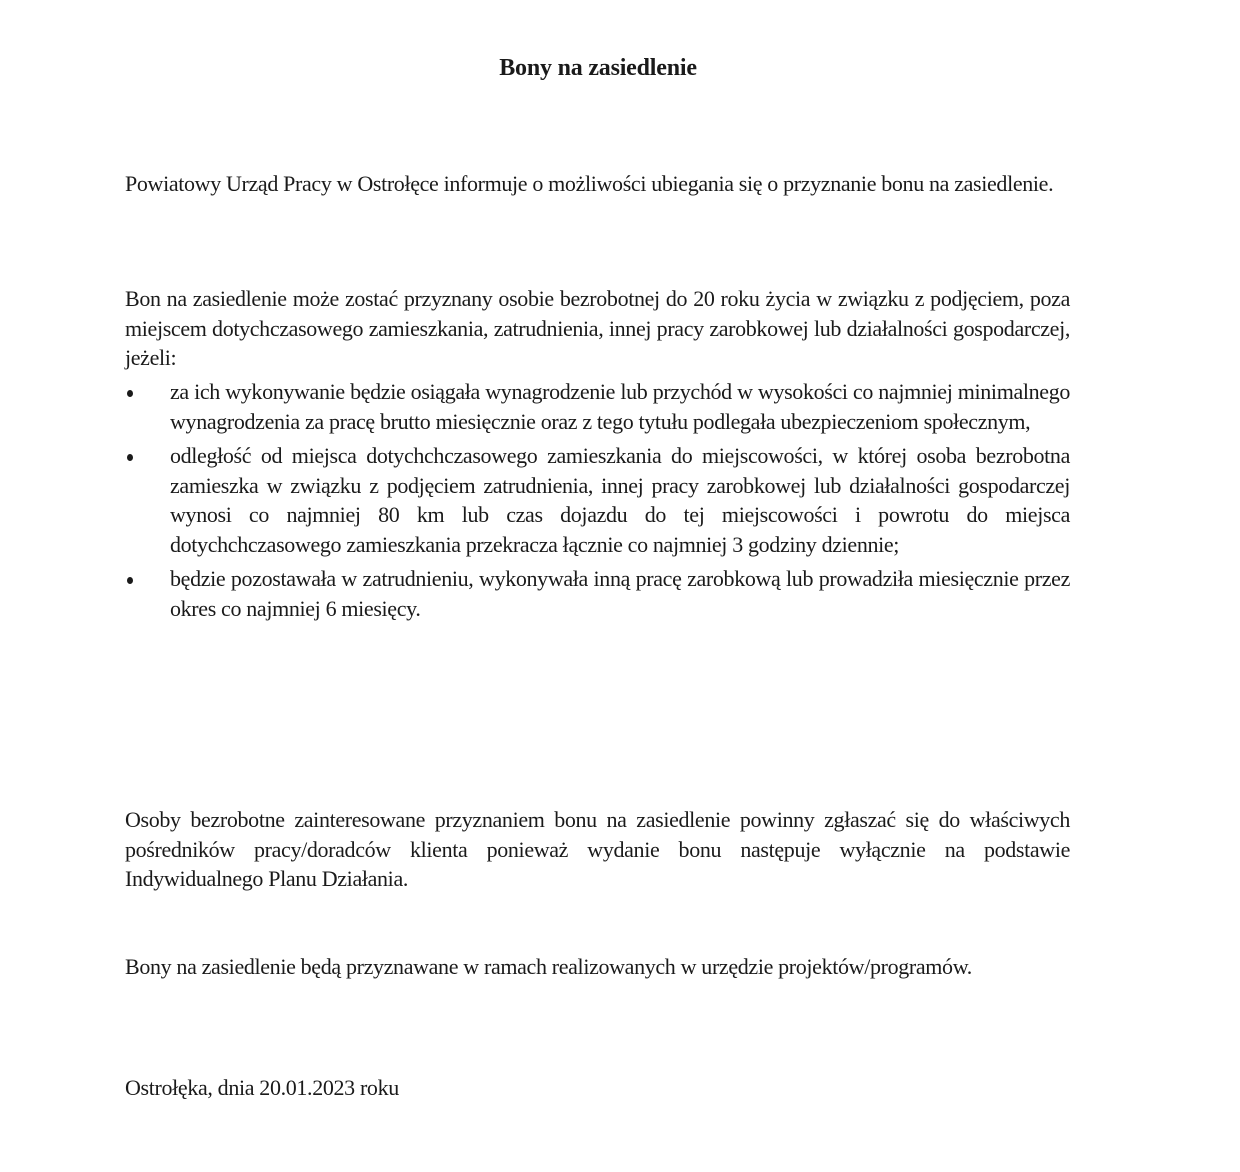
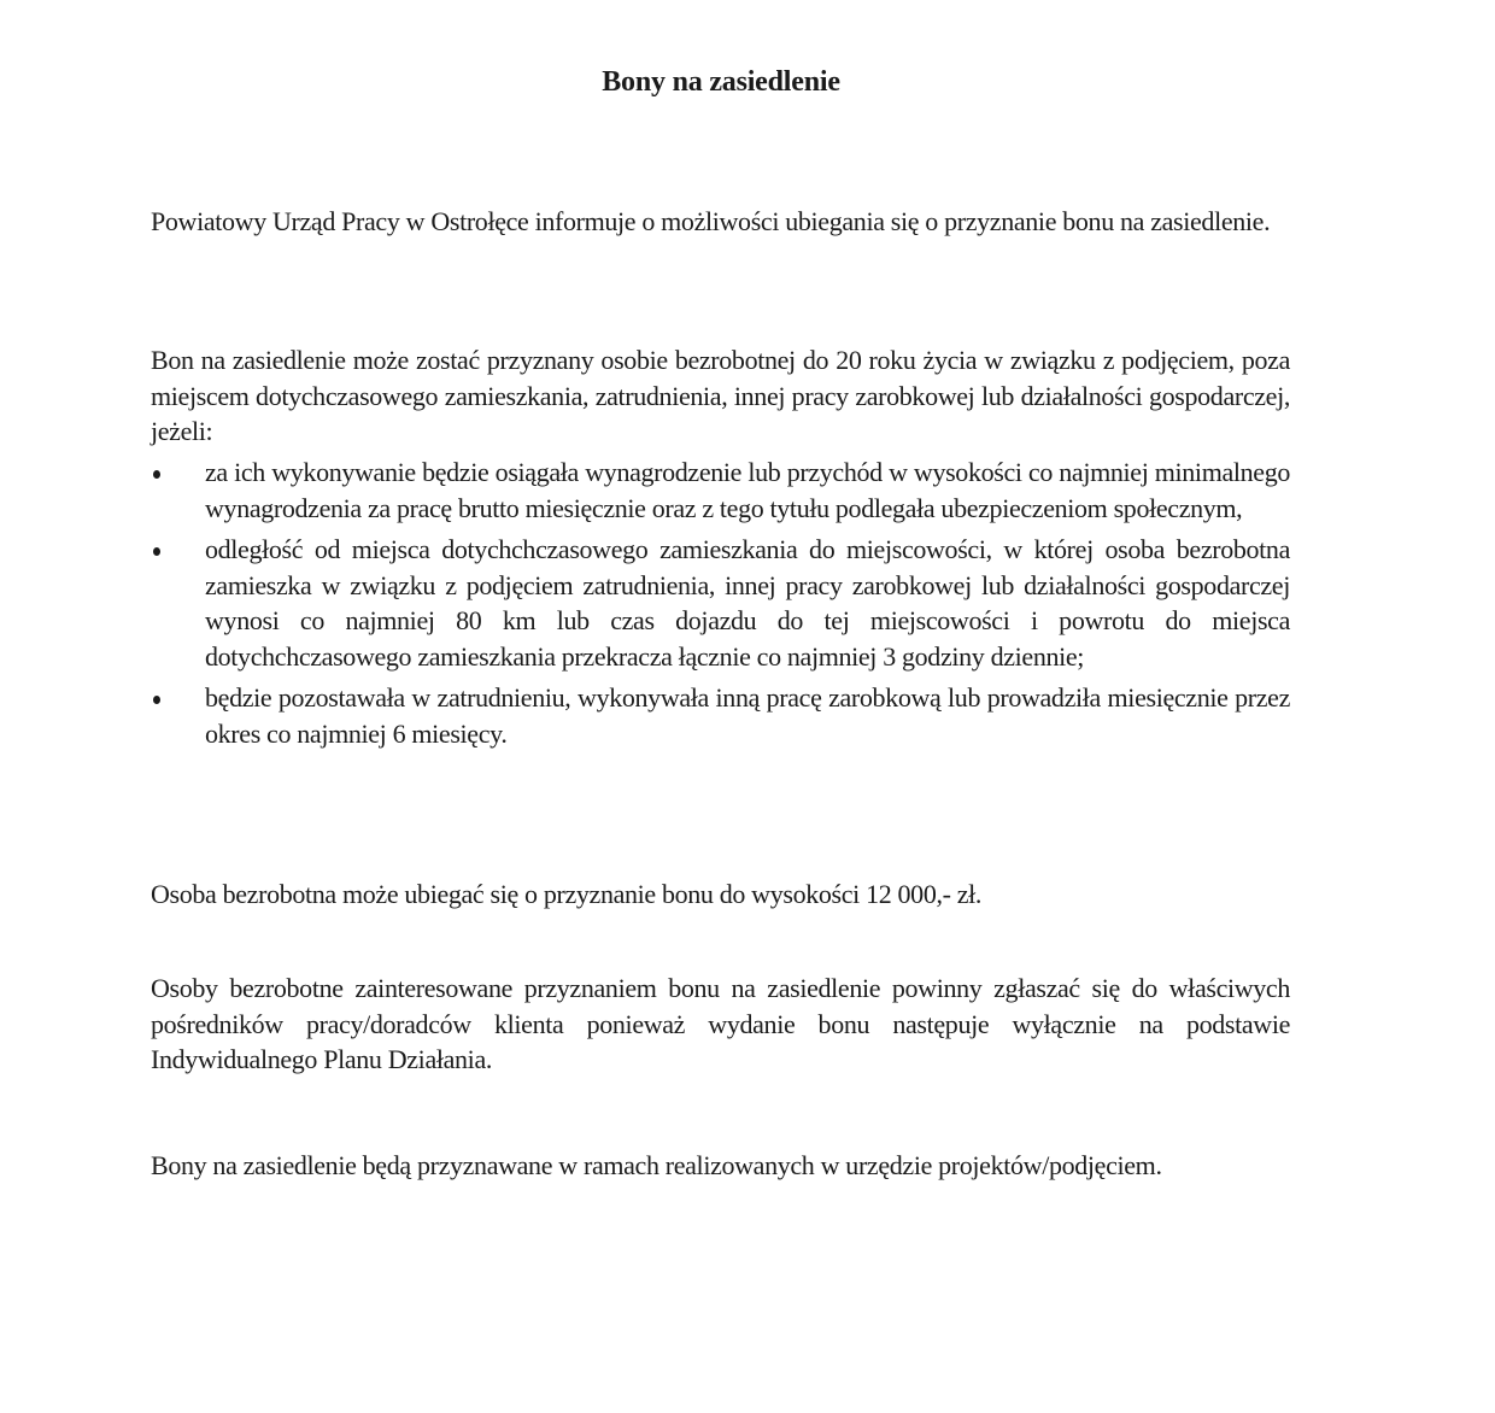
  Bony na zasiedlenie
  Powiatowy Urząd Pracy w Ostrołęce informuje o możliwości ubiegania się o przyznanie bonu na zasiedlenie.
  Bon na zasiedlenie może zostać przyznany osobie bezrobotnej do 20 roku życia w związku z podjęciem, poza miejscem dotychczasowego zamieszkania, zatrudnienia, innej pracy zarobkowej lub działalności gospodarczej, jeżeli:
  za ich wykonywanie będzie osiągała wynagrodzenie lub przychód w wysokości co najmniej minimalnego wynagrodzenia za pracę brutto miesięcznie oraz z tego tytułu podlegała ubezpieczeniom społecznym,
  odległość od miejsca dotychchczasowego zamieszkania do miejscowości, w której osoba bezrobotna zamieszka w związku z podjęciem zatrudnienia, innej pracy zarobkowej lub działalności gospodarczej wynosi co najmniej 80 km lub czas dojazdu do tej miejscowości i powrotu do miejsca dotychchczasowego zamieszkania przekracza łącznie co najmniej 3 godziny dziennie;
  będzie pozostawała w zatrudnieniu, wykonywała inną pracę zarobkową lub prowadziła miesięcznie przez okres co najmniej 6 miesięcy.
+ Osoba bezrobotna może ubiegać się o przyznanie bonu do wysokości 12 000,- zł.
  Osoby bezrobotne zainteresowane przyznaniem bonu na zasiedlenie powinny zgłaszać się do właściwych pośredników pracy/doradców klienta ponieważ wydanie bonu następuje wyłącznie na podstawie Indywidualnego Planu Działania.
- Bony na zasiedlenie będą przyznawane w ramach realizowanych w urzędzie projektów/programów.
+ Bony na zasiedlenie będą przyznawane w ramach realizowanych w urzędzie projektów/podjęciem.
- Ostrołęka, dnia 20.01.2023 roku
